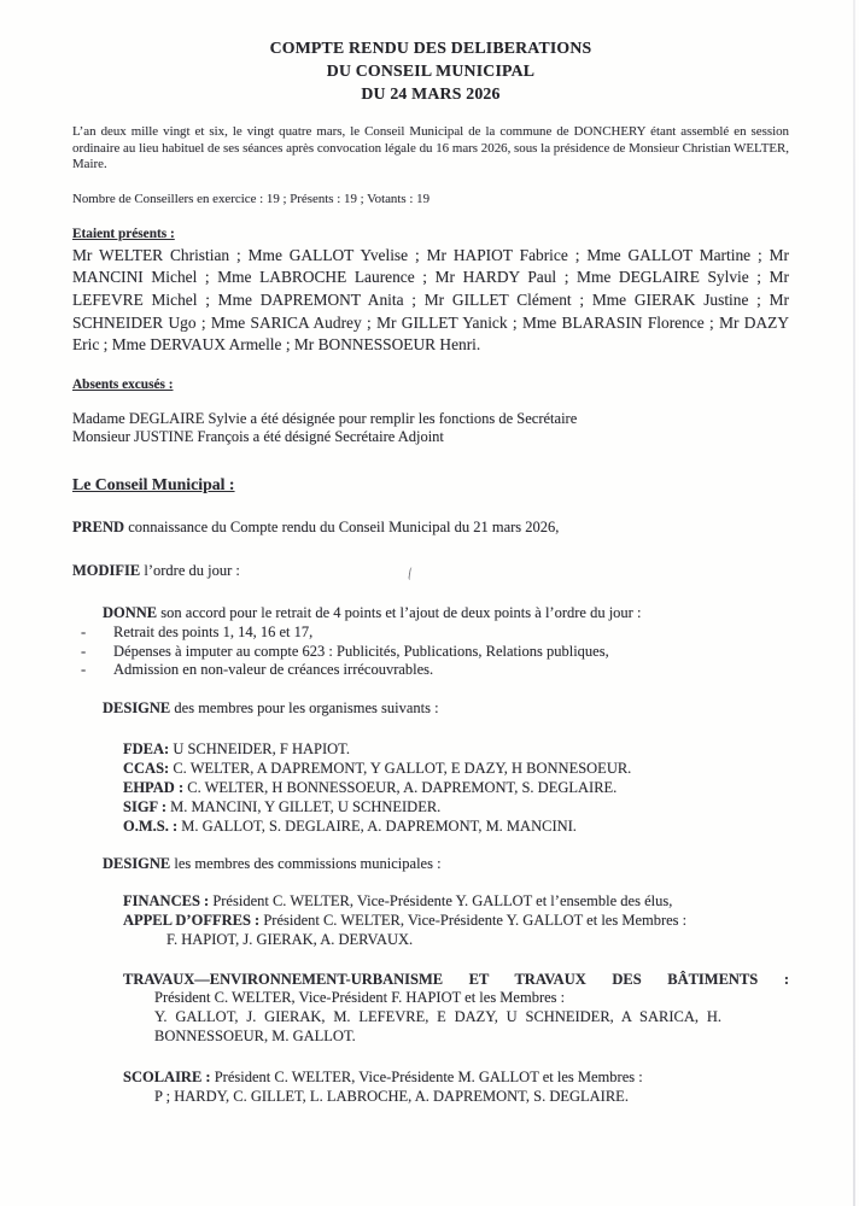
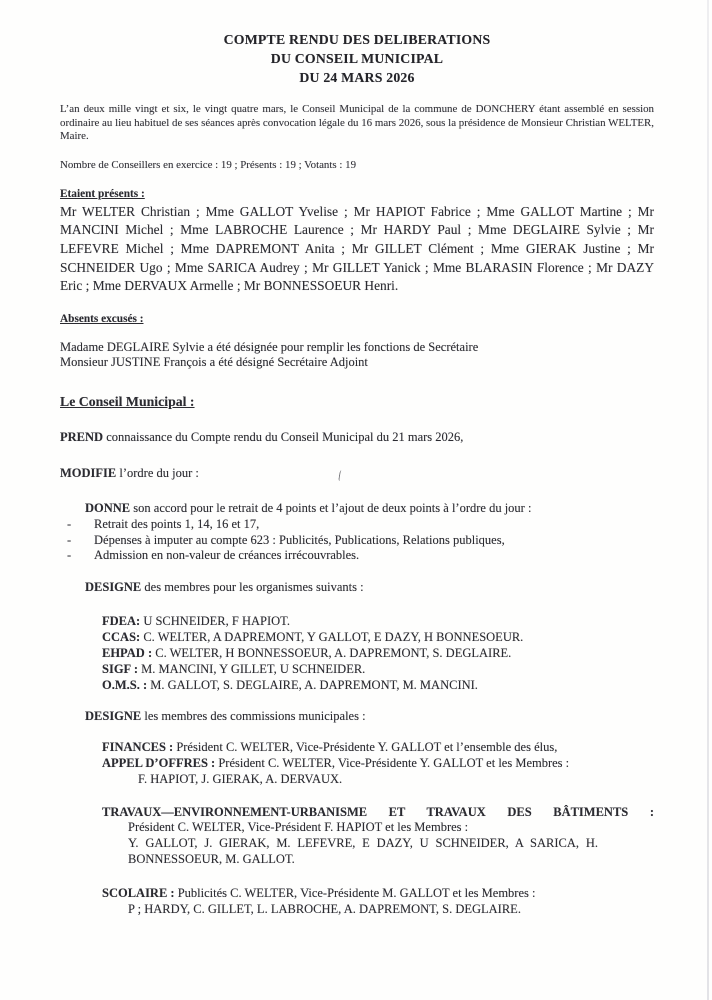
  COMPTE RENDU DES DELIBERATIONS
  DU CONSEIL MUNICIPAL
  DU 24 MARS 2026
  L’an deux mille vingt et six, le vingt quatre mars, le Conseil Municipal de la commune de DONCHERY étant assemblé en session ordinaire au lieu habituel de ses séances après convocation légale du 16 mars 2026, sous la présidence de Monsieur Christian WELTER, Maire.
  Nombre de Conseillers en exercice : 19 ; Présents : 19 ; Votants : 19
  Etaient présents :
  Mr WELTER Christian ; Mme GALLOT Yvelise ; Mr HAPIOT Fabrice ; Mme GALLOT Martine ; Mr MANCINI Michel ; Mme LABROCHE Laurence ; Mr HARDY Paul ; Mme DEGLAIRE Sylvie ; Mr LEFEVRE Michel ; Mme DAPREMONT Anita ; Mr GILLET Clément ; Mme GIERAK Justine ; Mr SCHNEIDER Ugo ; Mme SARICA Audrey ; Mr GILLET Yanick ; Mme BLARASIN Florence ; Mr DAZY Eric ; Mme DERVAUX Armelle ; Mr BONNESSOEUR Henri.
  Absents excusés :
  Madame DEGLAIRE Sylvie a été désignée pour remplir les fonctions de Secrétaire
  Monsieur JUSTINE François a été désigné Secrétaire Adjoint
  Le Conseil Municipal :
  PREND connaissance du Compte rendu du Conseil Municipal du 21 mars 2026,
  MODIFIE l’ordre du jour :
  DONNE son accord pour le retrait de 4 points et l’ajout de deux points à l’ordre du jour :
  -
  Retrait des points 1, 14, 16 et 17,
  -
  Dépenses à imputer au compte 623 : Publicités, Publications, Relations publiques,
  -
  Admission en non-valeur de créances irrécouvrables.
  DESIGNE des membres pour les organismes suivants :
  FDEA: U SCHNEIDER, F HAPIOT.
  CCAS: C. WELTER, A DAPREMONT, Y GALLOT, E DAZY, H BONNESOEUR.
  EHPAD : C. WELTER, H BONNESSOEUR, A. DAPREMONT, S. DEGLAIRE.
  SIGF : M. MANCINI, Y GILLET, U SCHNEIDER.
  O.M.S. : M. GALLOT, S. DEGLAIRE, A. DAPREMONT, M. MANCINI.
  DESIGNE les membres des commissions municipales :
  FINANCES : Président C. WELTER, Vice-Présidente Y. GALLOT et l’ensemble des élus,
  APPEL D’OFFRES : Président C. WELTER, Vice-Présidente Y. GALLOT et les Membres :
  F. HAPIOT, J. GIERAK, A. DERVAUX.
  TRAVAUX—ENVIRONNEMENT-URBANISME ET TRAVAUX DES BÂTIMENTS :
  Président C. WELTER, Vice-Président F. HAPIOT et les Membres :
  Y. GALLOT, J. GIERAK, M. LEFEVRE, E DAZY, U SCHNEIDER, A SARICA, H. BONNESSOEUR, M. GALLOT.
- SCOLAIRE : Président C. WELTER, Vice-Présidente M. GALLOT et les Membres :
+ SCOLAIRE : Publicités C. WELTER, Vice-Présidente M. GALLOT et les Membres :
  P ; HARDY, C. GILLET, L. LABROCHE, A. DAPREMONT, S. DEGLAIRE.
